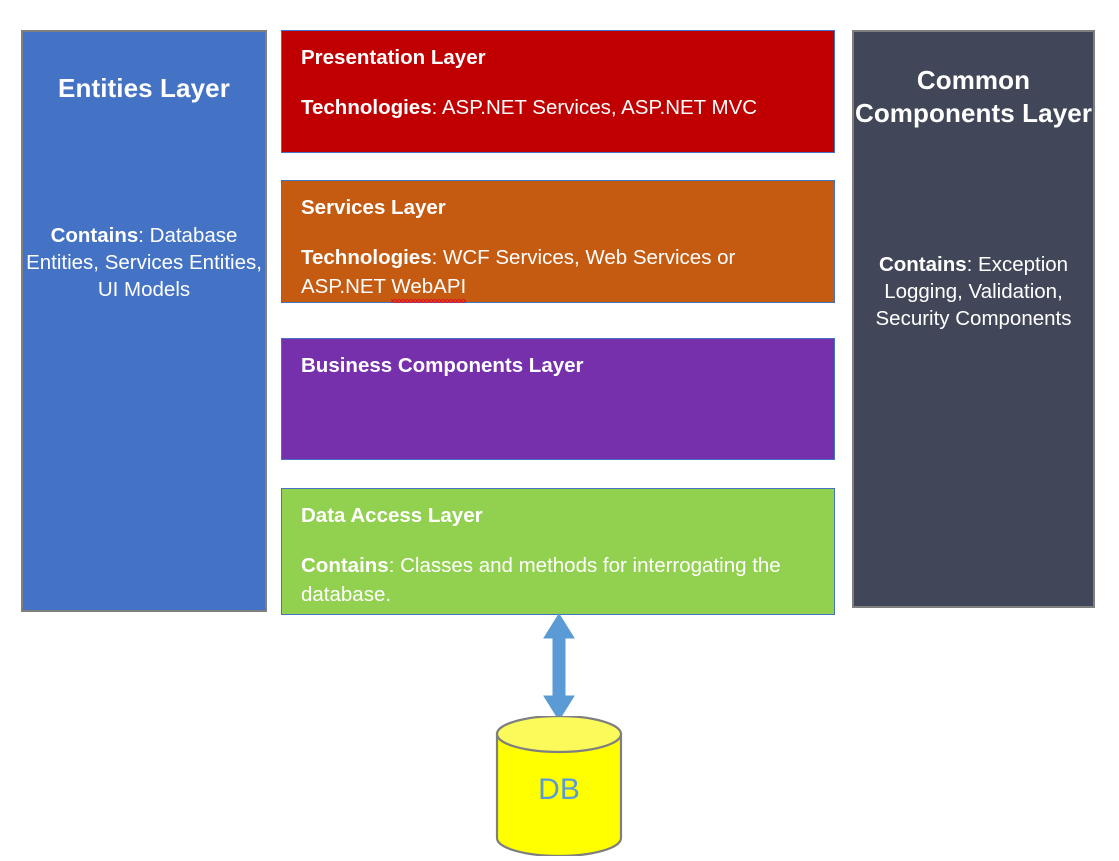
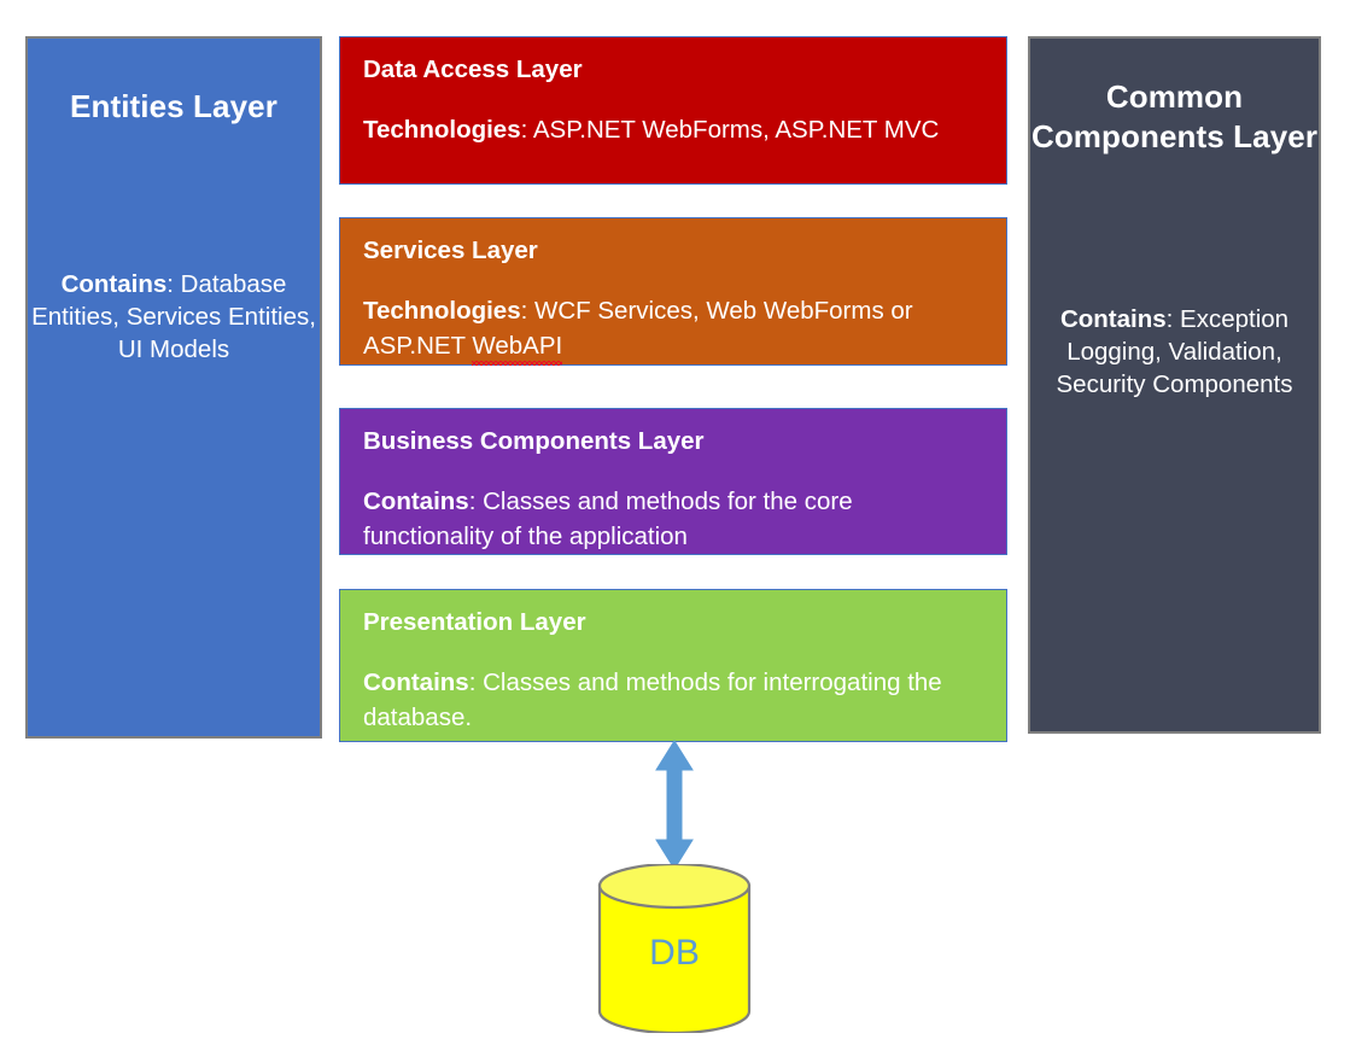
  Entities Layer
  Contains: Database Entities, Services Entities, UI Models
- Presentation Layer
+ Data Access Layer
- Technologies: ASP.NET Services, ASP.NET MVC
+ Technologies: ASP.NET WebForms, ASP.NET MVC
  Services Layer
- Technologies: WCF Services, Web Services or ASP.NET WebAPI
+ Technologies: WCF Services, Web WebForms or ASP.NET WebAPI
  Business Components Layer
+ Contains: Classes and methods for the core functionality of the application
- Data Access Layer
+ Presentation Layer
  Contains: Classes and methods for interrogating the database.
  Common Components Layer
  Contains: Exception Logging, Validation, Security Components
  DB
